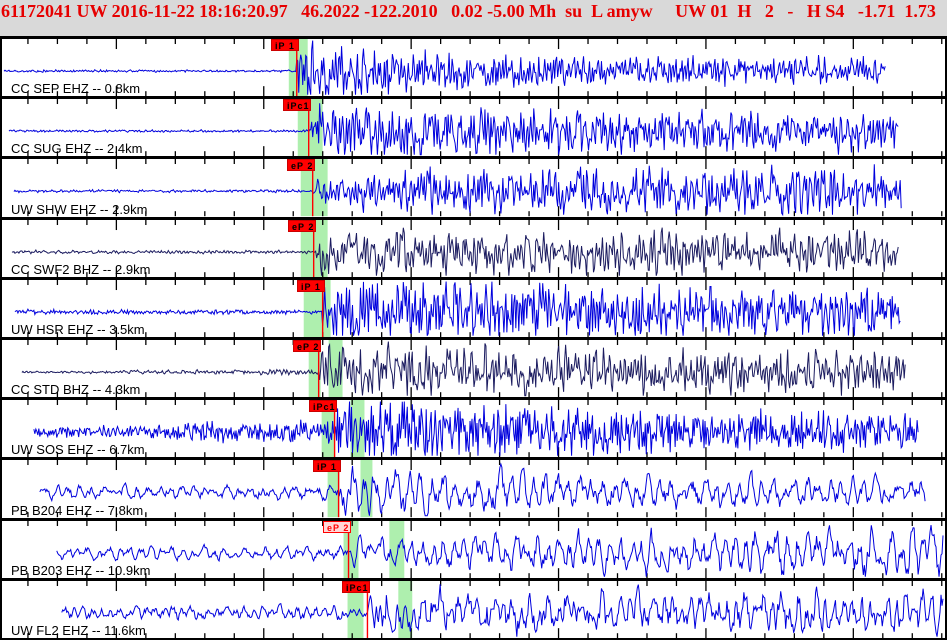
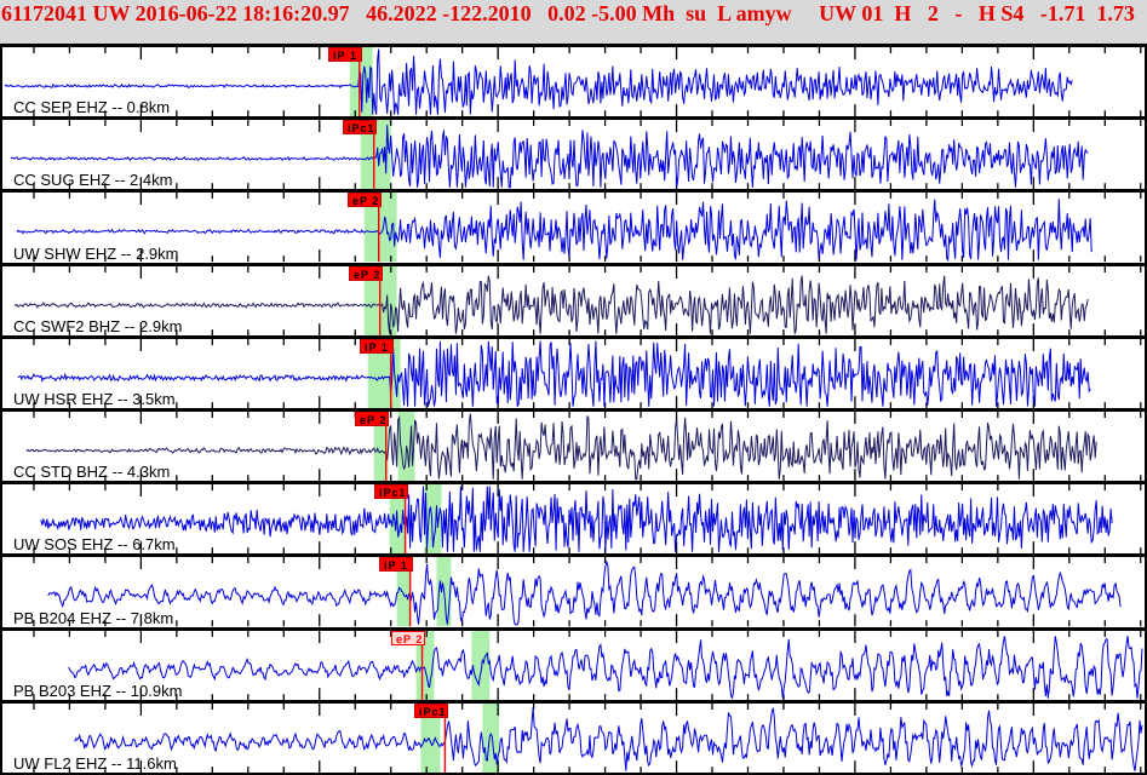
- 61172041 UW 2016-11-22 18:16:20.97 46.2022 -122.2010 0.02 -5.00 Mh su L amyw UW 01 H 2 - H S4 -1.71 1.73
+ 61172041 UW 2016-06-22 18:16:20.97 46.2022 -122.2010 0.02 -5.00 Mh su L amyw UW 01 H 2 - H S4 -1.71 1.73
  iP 1
  CC SEP EHZ -- 0.8km
  iPc1
  CC SUG EHZ -- 2.4km
  eP 2
  UW SHW EHZ -- 2.9km
  eP 2
  CC SWF2 BHZ -- 2.9km
  iP 1
  UW HSR EHZ -- 3.5km
  eP 2
  CC STD BHZ -- 4.3km
  iPc1
  UW SOS EHZ -- 6.7km
  iP 1
  PB B204 EHZ -- 7.8km
  eP 2
  PB B203 EHZ -- 10.9km
  iPc1
  UW FL2 EHZ -- 11.6km
